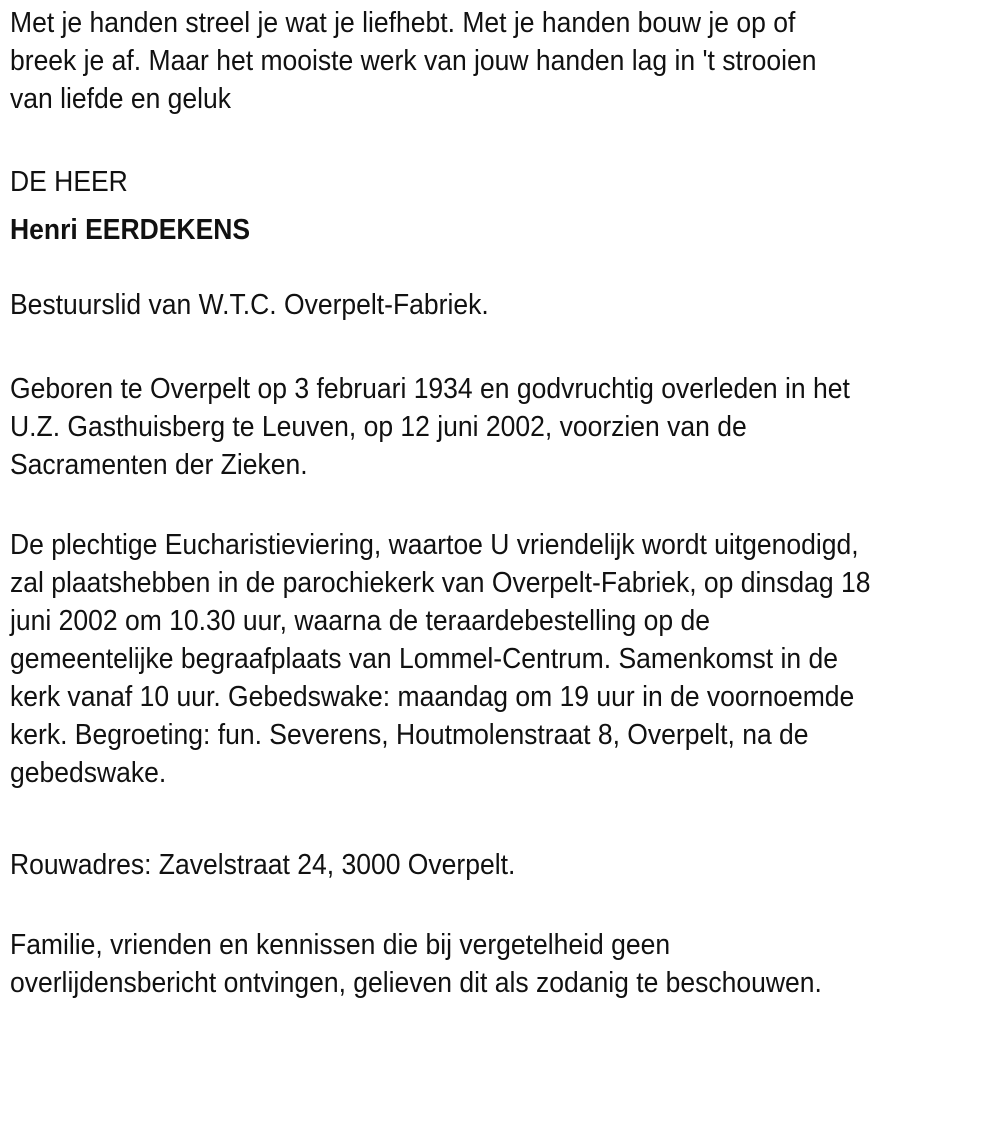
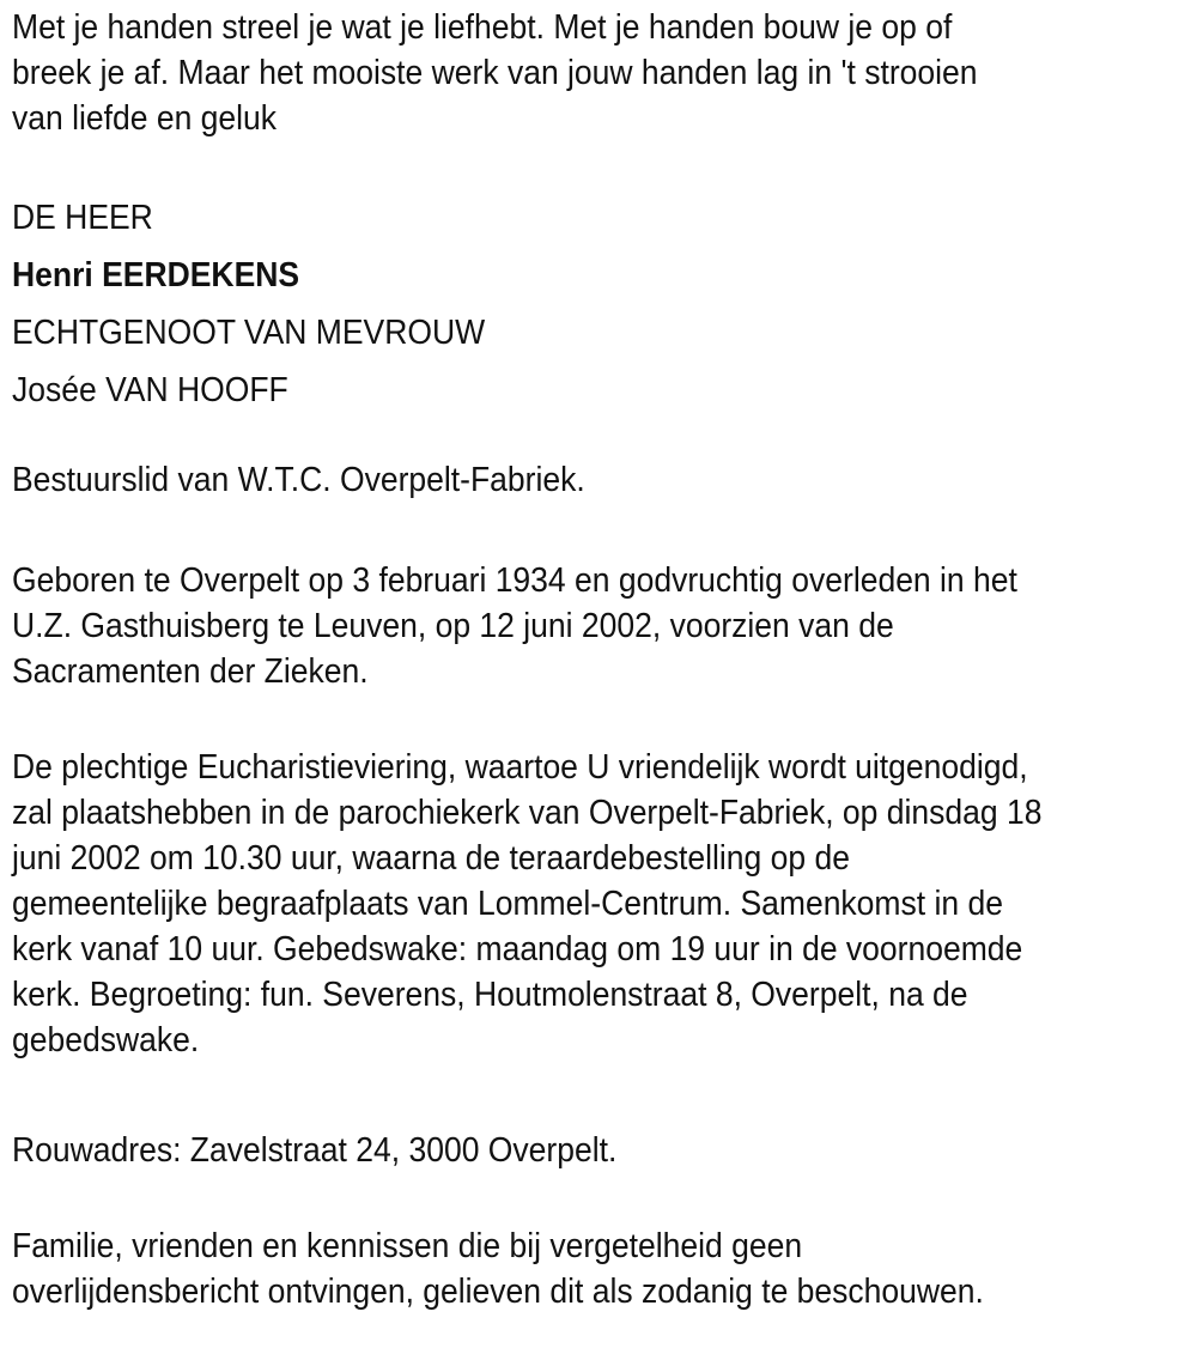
  Met je handen streel je wat je liefhebt. Met je handen bouw je op of
  breek je af. Maar het mooiste werk van jouw handen lag in 't strooien
  van liefde en geluk
  DE HEER
  Henri EERDEKENS
+ ECHTGENOOT VAN MEVROUW
+ Josée VAN HOOFF
  Bestuurslid van W.T.C. Overpelt-Fabriek.
  Geboren te Overpelt op 3 februari 1934 en godvruchtig overleden in het
  U.Z. Gasthuisberg te Leuven, op 12 juni 2002, voorzien van de
  Sacramenten der Zieken.
  De plechtige Eucharistieviering, waartoe U vriendelijk wordt uitgenodigd,
  zal plaatshebben in de parochiekerk van Overpelt-Fabriek, op dinsdag 18
  juni 2002 om 10.30 uur, waarna de teraardebestelling op de
  gemeentelijke begraafplaats van Lommel-Centrum. Samenkomst in de
  kerk vanaf 10 uur. Gebedswake: maandag om 19 uur in de voornoemde
  kerk. Begroeting: fun. Severens, Houtmolenstraat 8, Overpelt, na de
  gebedswake.
  Rouwadres: Zavelstraat 24, 3000 Overpelt.
  Familie, vrienden en kennissen die bij vergetelheid geen
  overlijdensbericht ontvingen, gelieven dit als zodanig te beschouwen.
